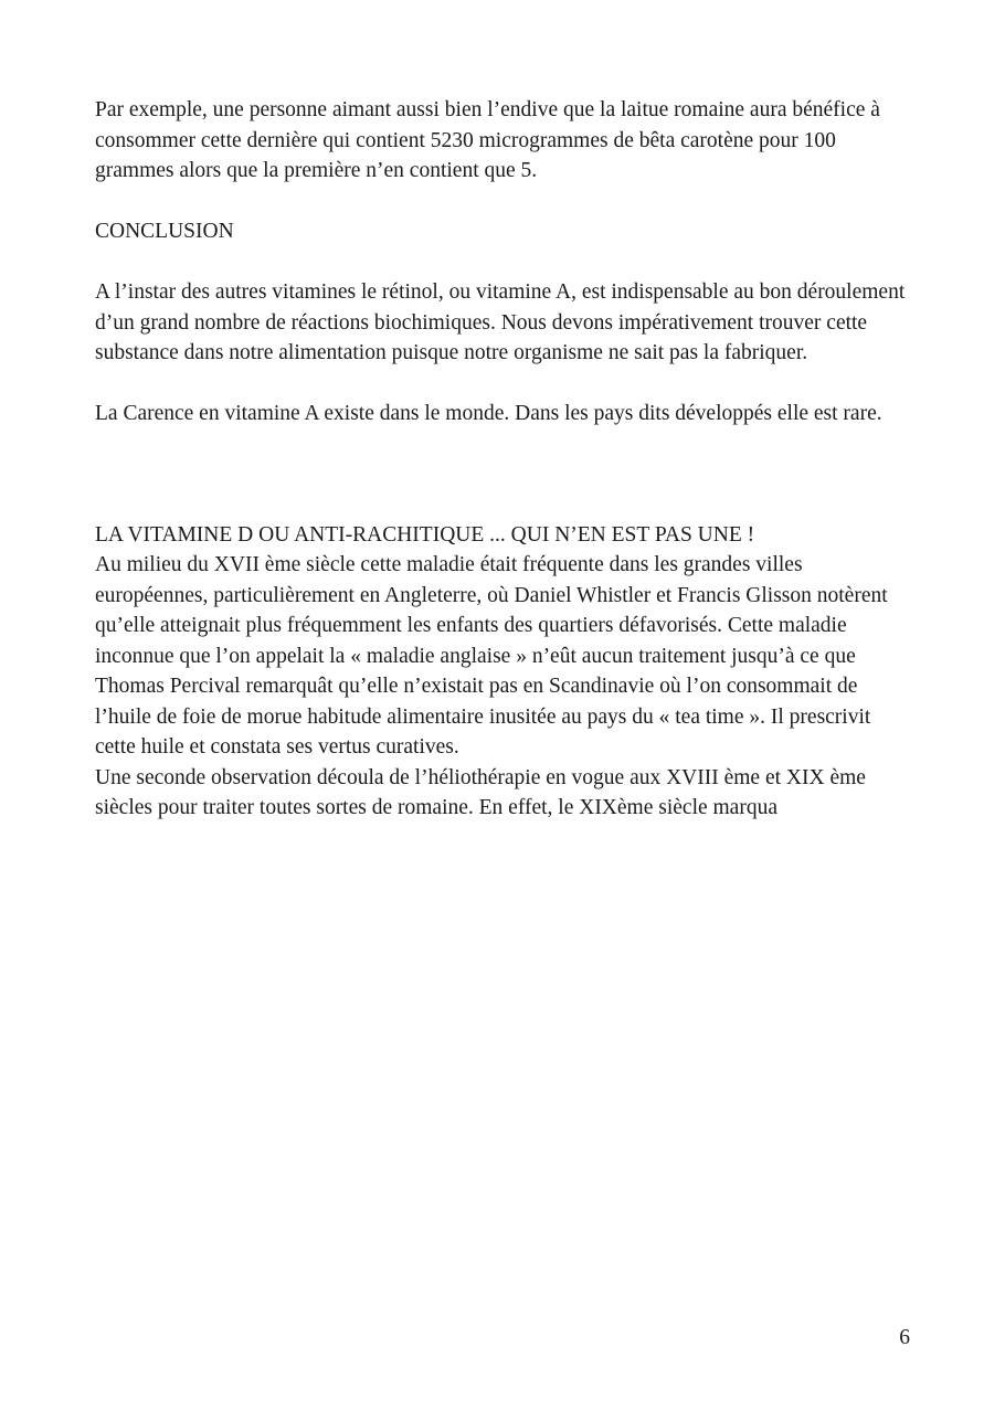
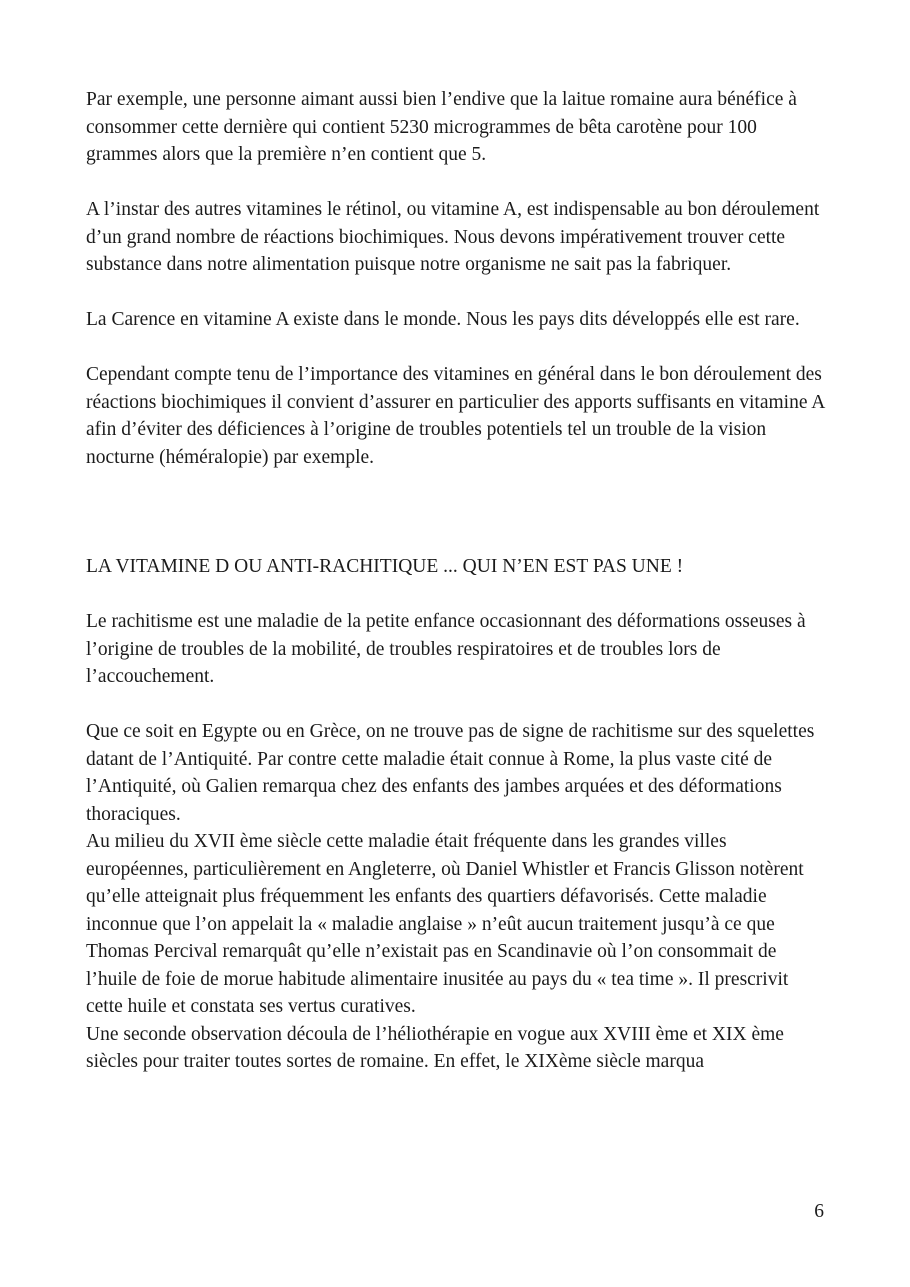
  Par exemple, une personne aimant aussi bien l’endive que la laitue romaine aura bénéfice à consommer cette dernière qui contient 5230 microgrammes de bêta carotène pour 100 grammes alors que la première n’en contient que 5.
- CONCLUSION
  A l’instar des autres vitamines le rétinol, ou vitamine A, est indispensable au bon déroulement d’un grand nombre de réactions biochimiques. Nous devons impérativement trouver cette substance dans notre alimentation puisque notre organisme ne sait pas la fabriquer.
- La Carence en vitamine A existe dans le monde. Dans les pays dits développés elle est rare.
+ La Carence en vitamine A existe dans le monde. Nous les pays dits développés elle est rare.
+ Cependant compte tenu de l’importance des vitamines en général dans le bon déroulement des réactions biochimiques il convient d’assurer en particulier des apports suffisants en vitamine A afin d’éviter des déficiences à l’origine de troubles potentiels tel un trouble de la vision nocturne (héméralopie) par exemple.
  LA VITAMINE D OU ANTI-RACHITIQUE ... QUI N’EN EST PAS UNE !
+ Le rachitisme est une maladie de la petite enfance occasionnant des déformations osseuses à l’origine de troubles de la mobilité, de troubles respiratoires et de troubles lors de l’accouchement.
+ Que ce soit en Egypte ou en Grèce, on ne trouve pas de signe de rachitisme sur des squelettes datant de l’Antiquité. Par contre cette maladie était connue à Rome, la plus vaste cité de l’Antiquité, où Galien remarqua chez des enfants des jambes arquées et des déformations thoraciques.
  Au milieu du XVII ème siècle cette maladie était fréquente dans les grandes villes européennes, particulièrement en Angleterre, où Daniel Whistler et Francis Glisson notèrent qu’elle atteignait plus fréquemment les enfants des quartiers défavorisés. Cette maladie inconnue que l’on appelait la « maladie anglaise » n’eût aucun traitement jusqu’à ce que Thomas Percival remarquât qu’elle n’existait pas en Scandinavie où l’on consommait de l’huile de foie de morue habitude alimentaire inusitée au pays du « tea time ». Il prescrivit cette huile et constata ses vertus curatives.
  Une seconde observation découla de l’héliothérapie en vogue aux XVIII ème et XIX ème siècles pour traiter toutes sortes de romaine. En effet, le XIXème siècle marqua
  6
